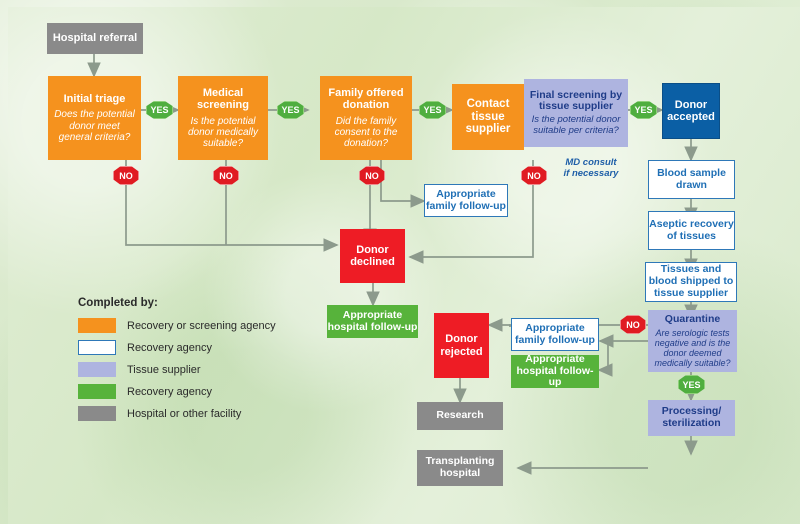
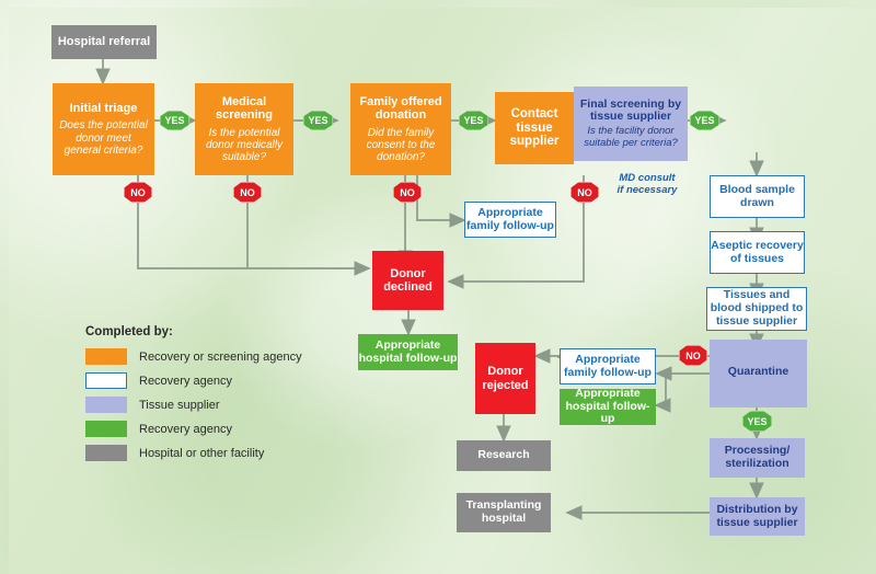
  Hospital referral
  Initial triage
  Does the potential donor meet general criteria?
  Medical screening
  Is the potential donor medically suitable?
  Family offered donation
  Did the family consent to the donation?
  Contact tissue supplier
  Final screening by tissue supplier
- Is the potential donor suitable per criteria?
+ Is the facility donor suitable per criteria?
- Donor accepted
  Blood sample drawn
  Aseptic recovery of tissues
  Tissues and blood shipped to tissue supplier
  Quarantine
- Are serologic tests negative and is the donor deemed medically suitable?
  Processing/ sterilization
+ Distribution by tissue supplier
  Appropriate family follow-up
  Donor declined
  Appropriate hospital follow-up
  Donor rejected
  Appropriate family follow-up
  Appropriate hospital follow-up
  Research
  Transplanting hospital
  YES
  YES
  YES
  YES
  YES
  NO
  NO
  NO
  NO
  NO
  MD consult
  if necessary
  Completed by:
  Recovery or screening agency
  Recovery agency
  Tissue supplier
  Recovery agency
  Hospital or other facility
